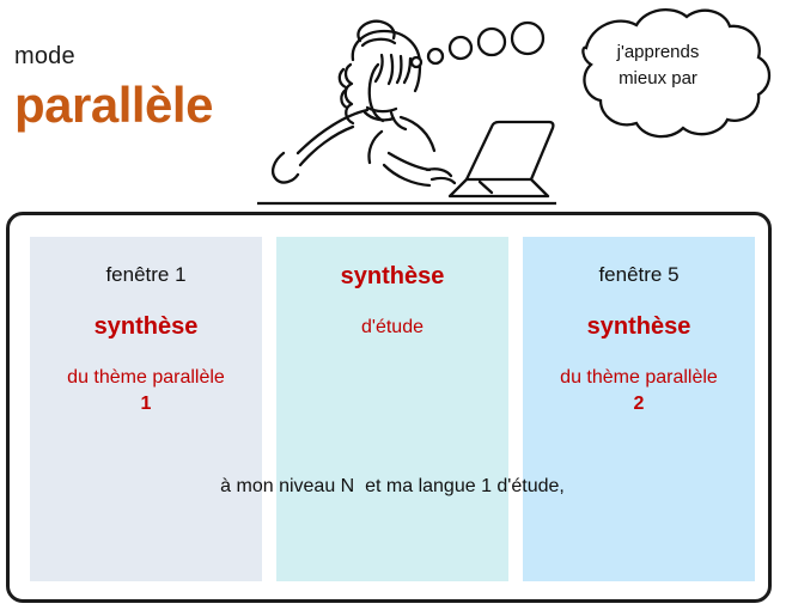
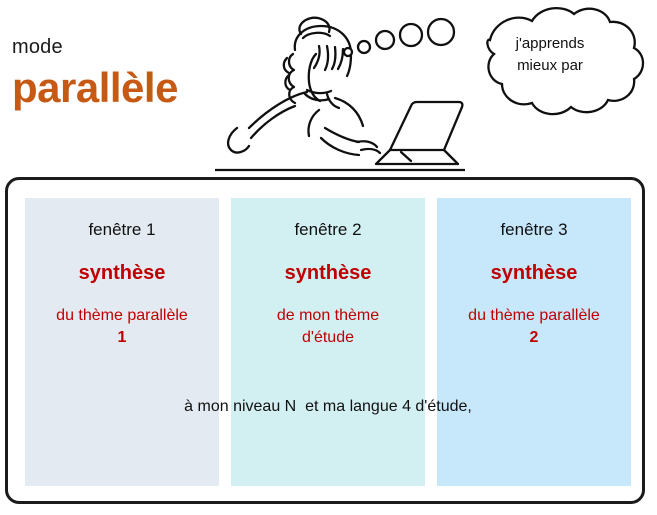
  mode
  parallèle
  j'apprends
  mieux par
  fenêtre 1
  synthèse
  du thème parallèle
  1
+ fenêtre 2
  synthèse
+ de mon thème
  d'étude
- fenêtre 5
+ fenêtre 3
  synthèse
  du thème parallèle
  2
- à mon niveau N et ma langue 1 d'étude,
+ à mon niveau N et ma langue 4 d'étude,
